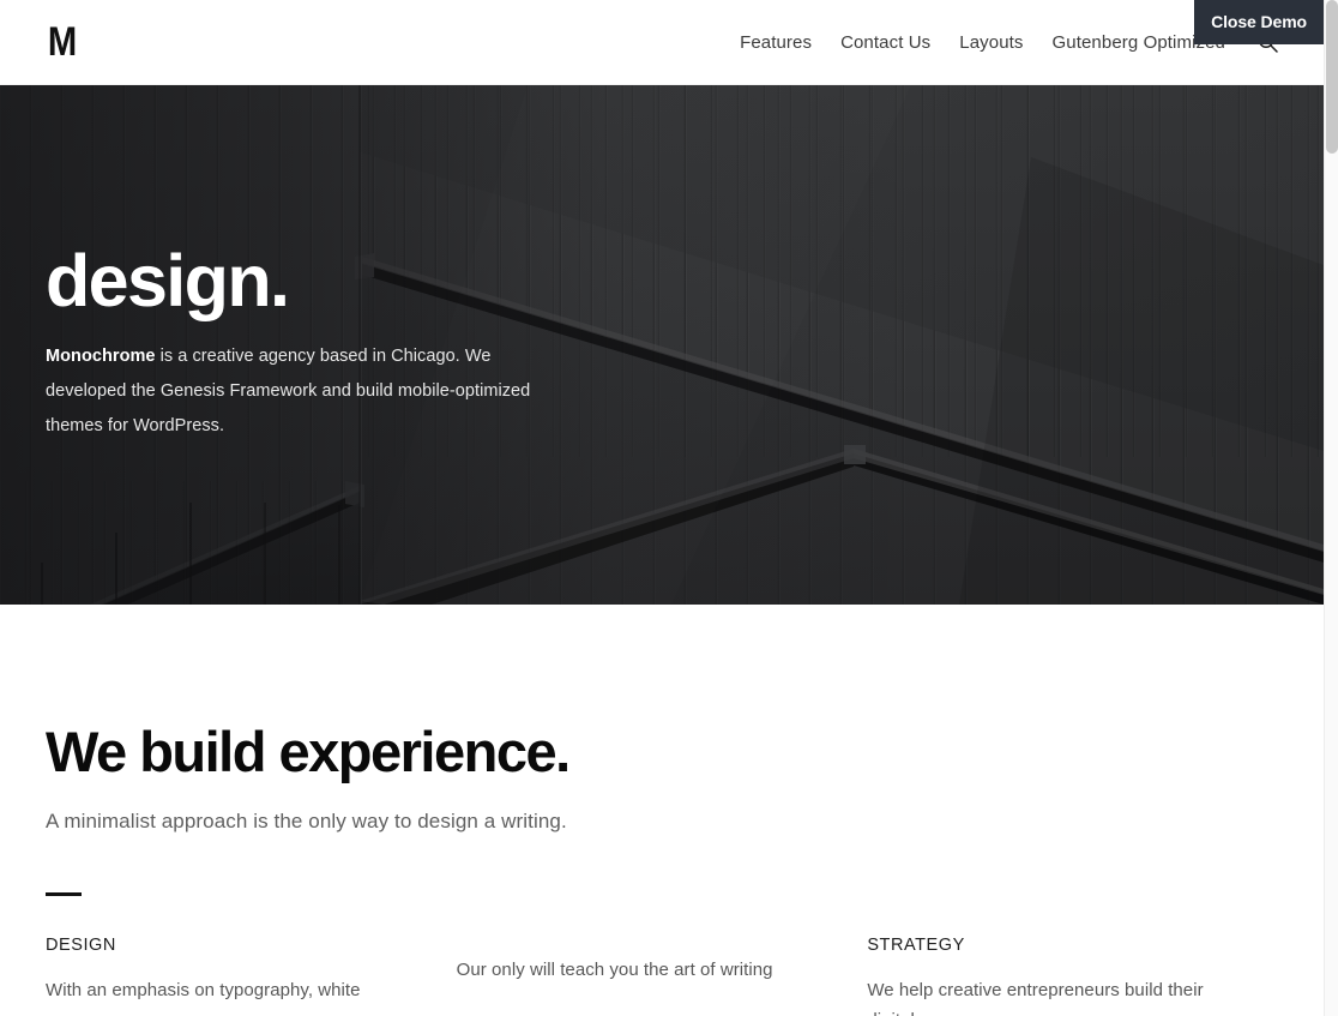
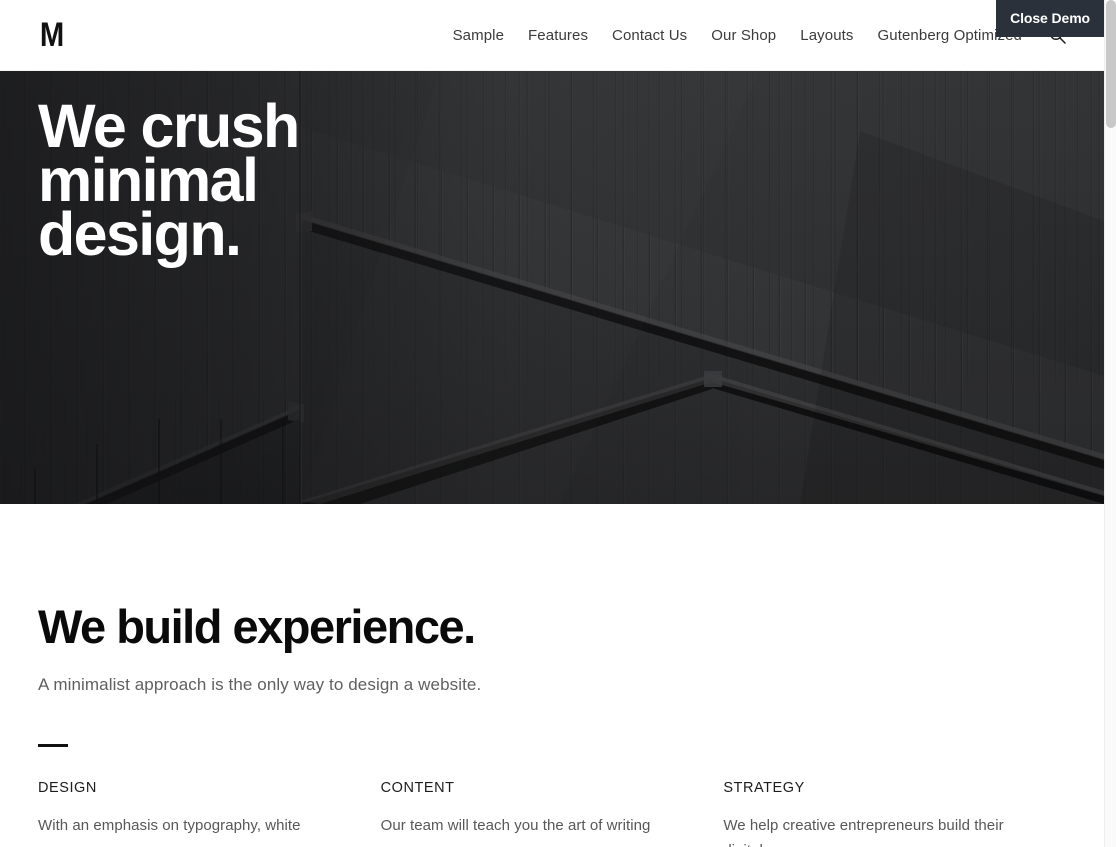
  M
+ Sample
  Features
  Contact Us
+ Our Shop
  Layouts
  Gutenberg Optim
  Close Demo
+ We crush
+ minimal
  design.
- Monochrome is a creative agency based in Chicago. We developed the Genesis Framework and build mobile-optimized themes for WordPress.
  We build experience.
- A minimalist approach is the only way to design a writing.
+ A minimalist approach is the only way to design a website.
  DESIGN
  With an emphasis on typography, white
+ CONTENT
- Our only will teach you the art of writing
+ Our team will teach you the art of writing
  STRATEGY
  We help creative entrepreneurs build their
